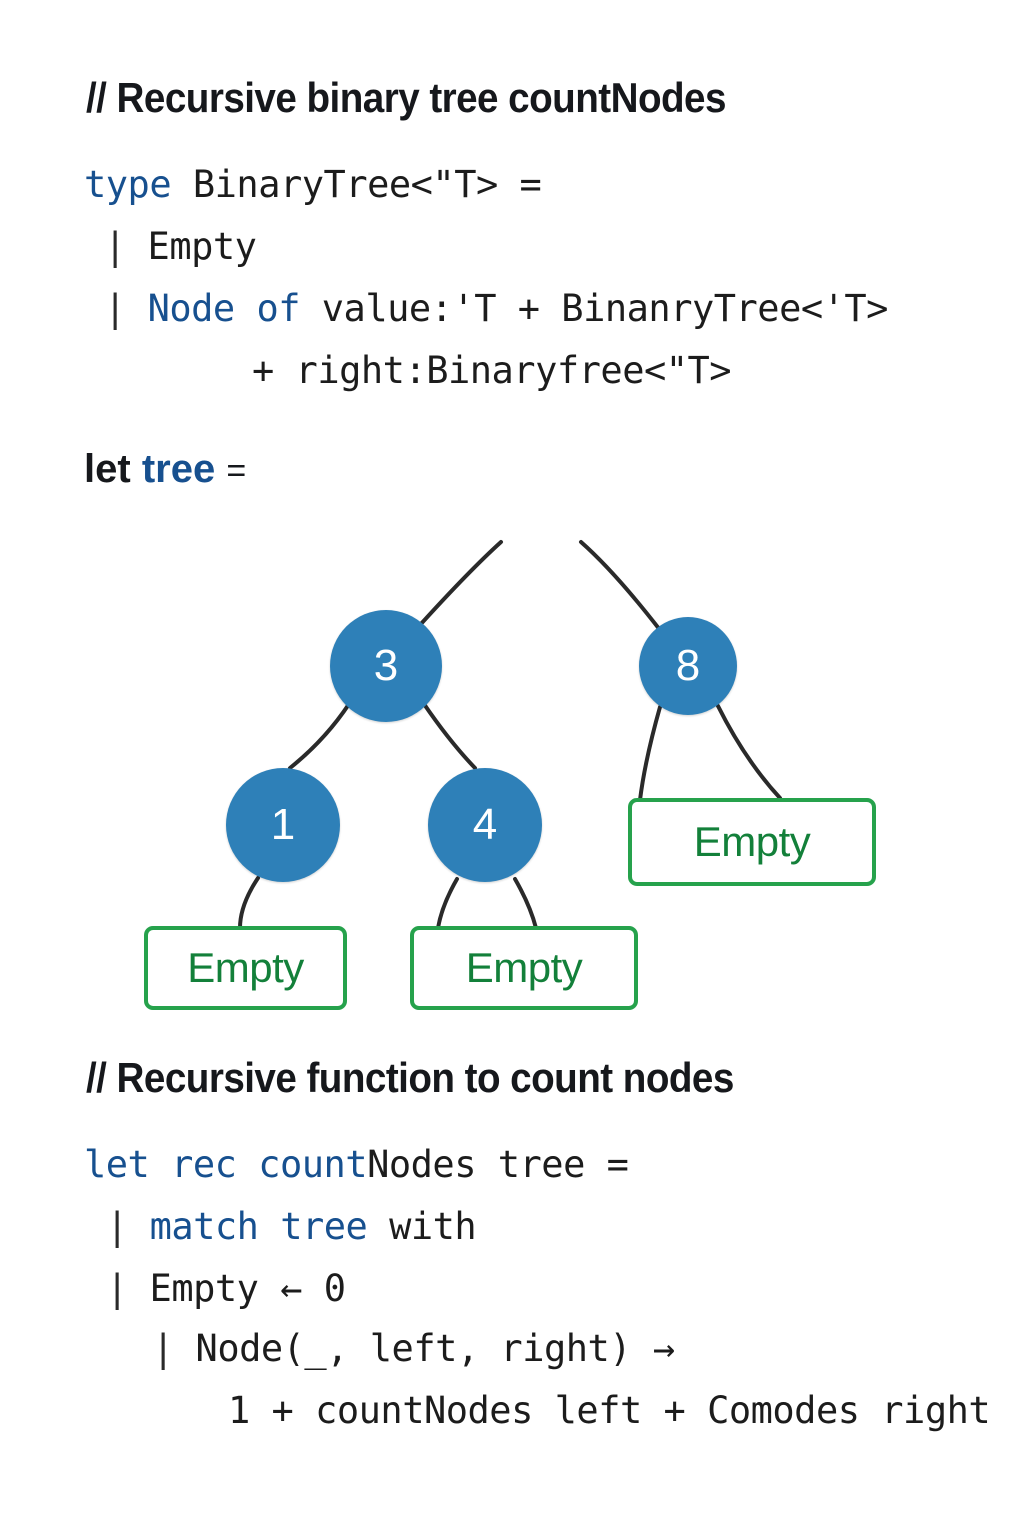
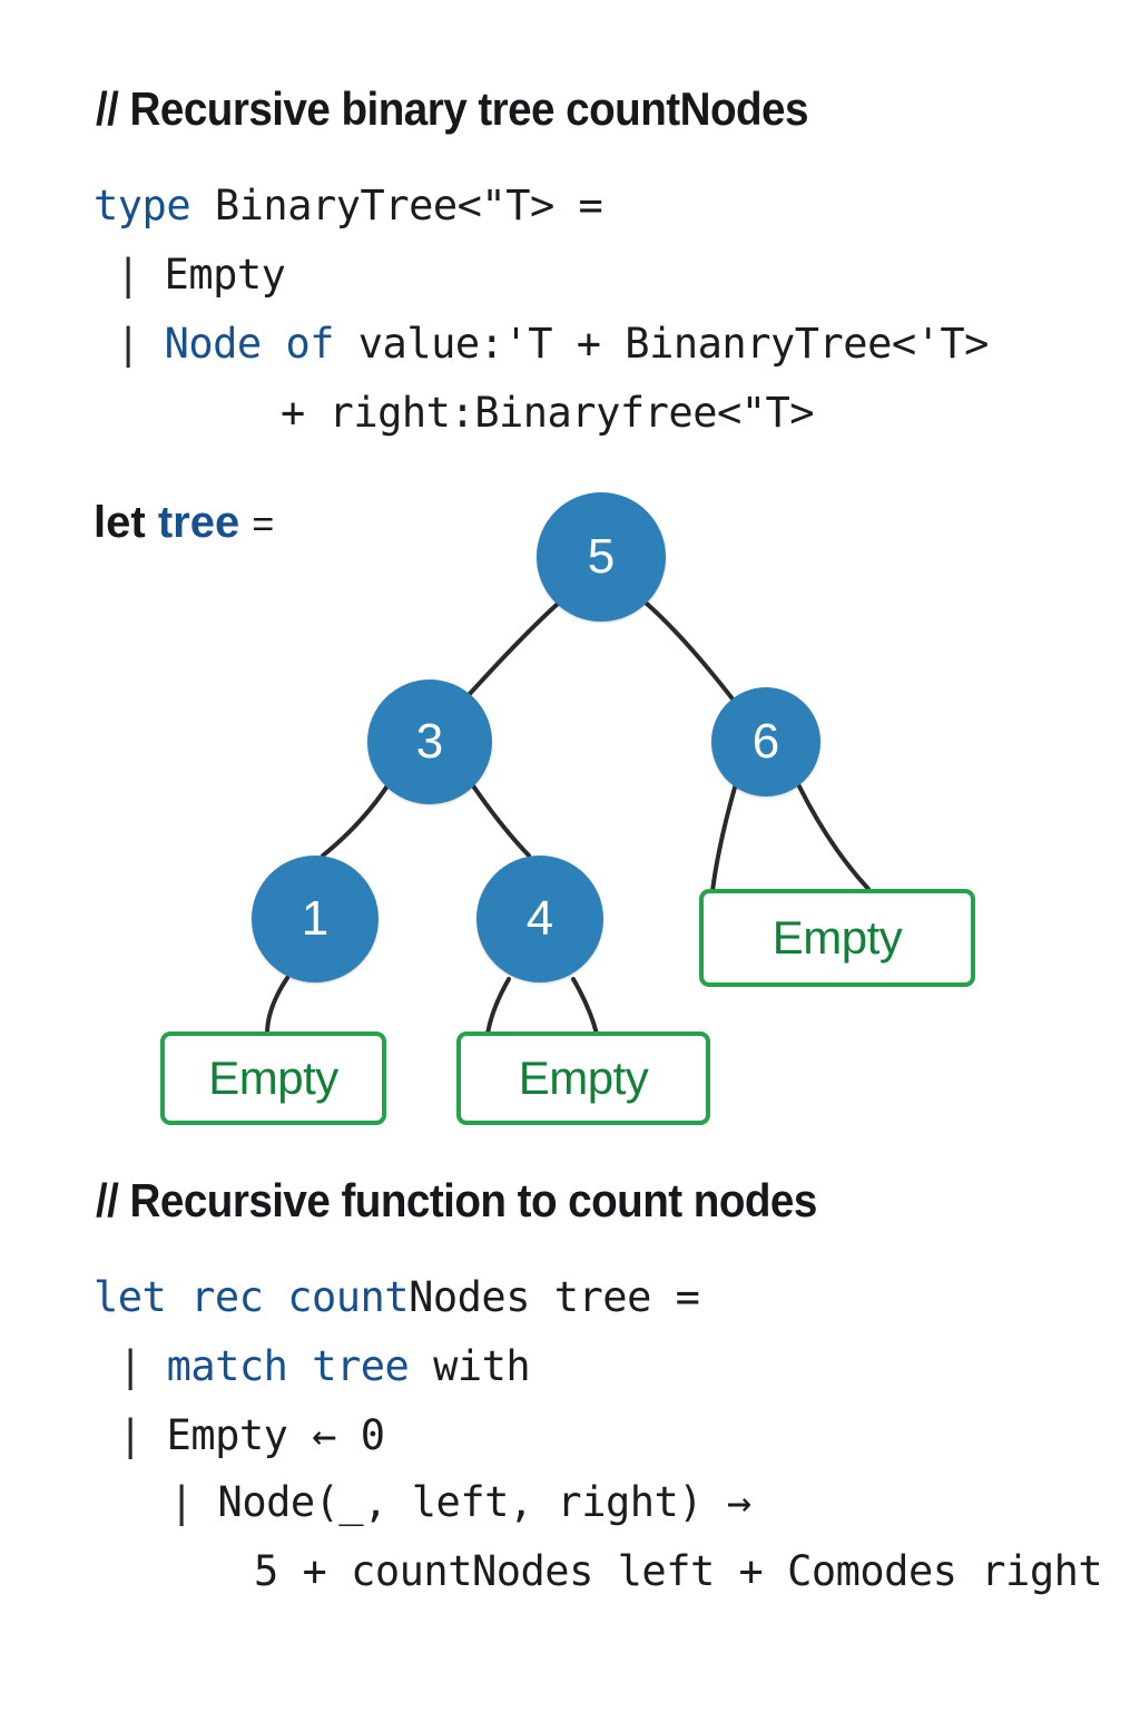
  // Recursive binary tree countNodes
  type BinaryTree<"T> =
  | Empty
  | Node of value:'T + BinanryTree<'T>
  + right:Binaryfree<"T>
  let tree =
+ 5
  3
- 8
+ 6
  1
  4
  Empty
  Empty
  Empty
  // Recursive function to count nodes
  let rec countNodes tree =
  | match tree with
  | Empty ← 0
  | Node(_, left, right) →
- 1 + countNodes left + Comodes right
+ 5 + countNodes left + Comodes right
